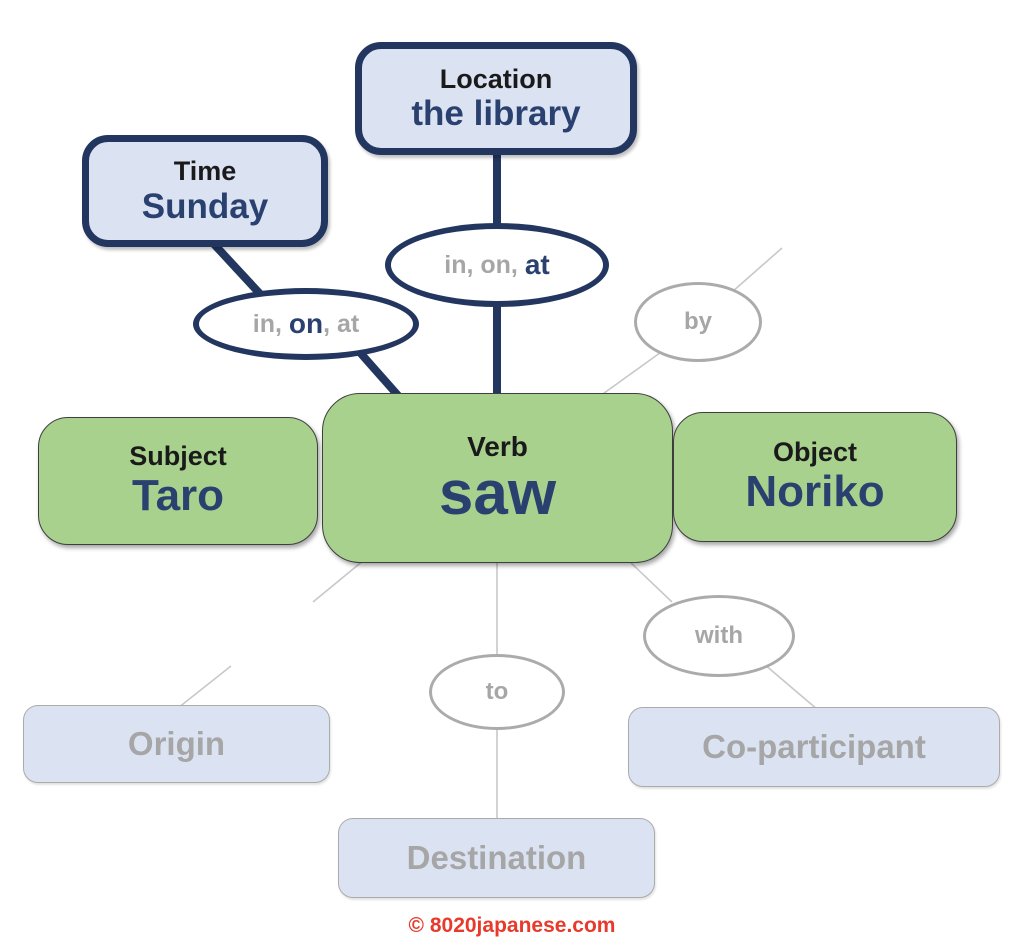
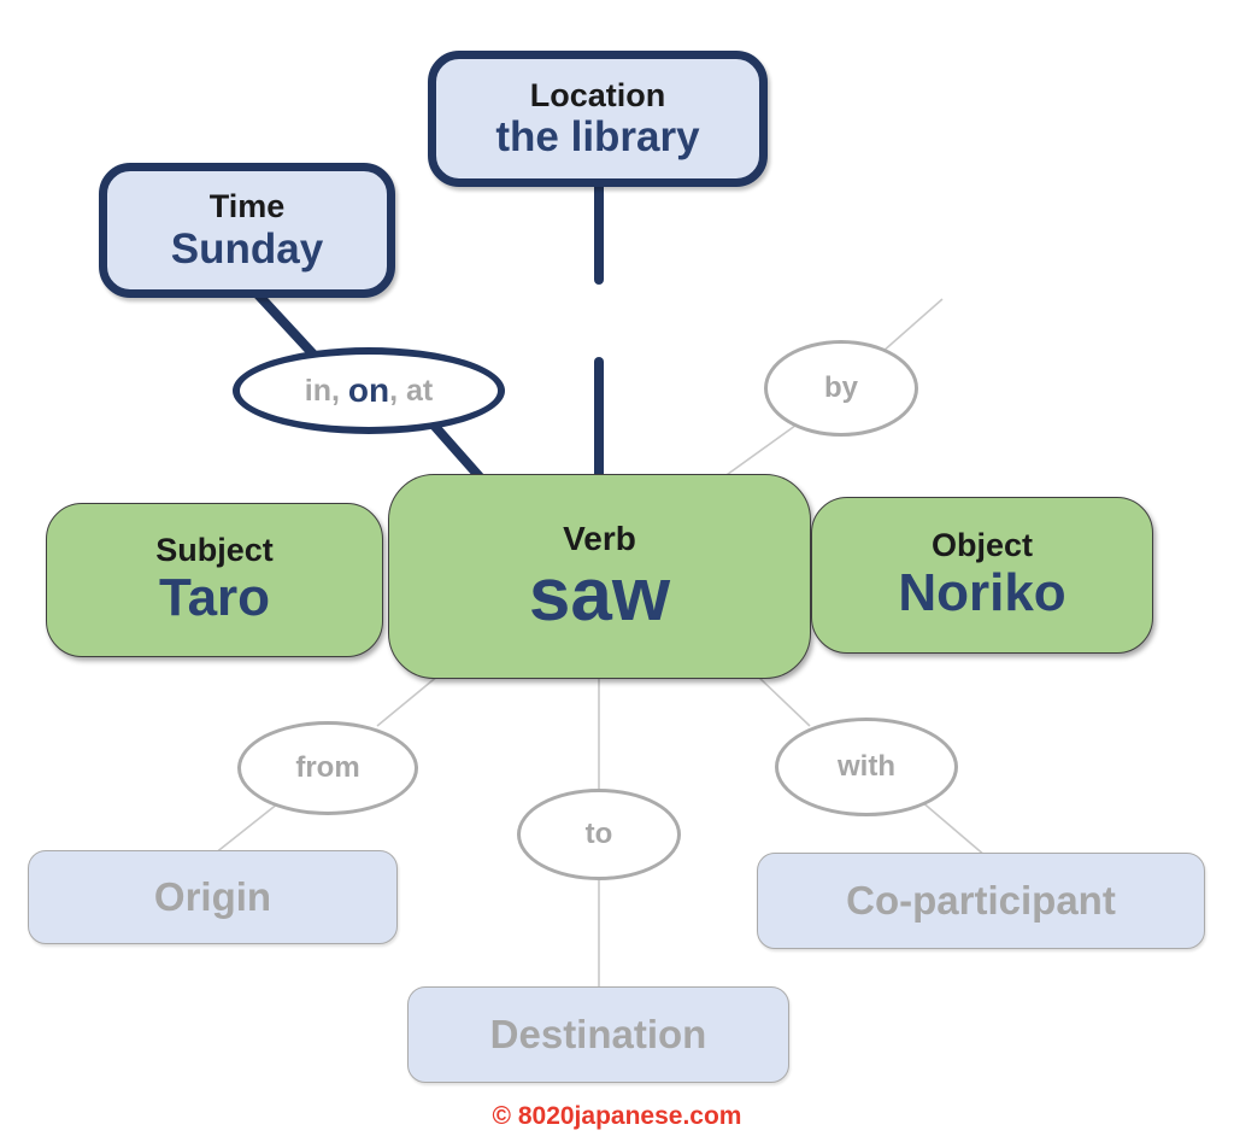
  Location
  the library
  Time
  Sunday
- in, on,
- at
  in,
  on
  , at
  by
  Subject
  Taro
  Verb
  saw
  Object
  Noriko
+ from
  to
  with
  Origin
  Destination
  Co-participant
  © 8020japanese.com
